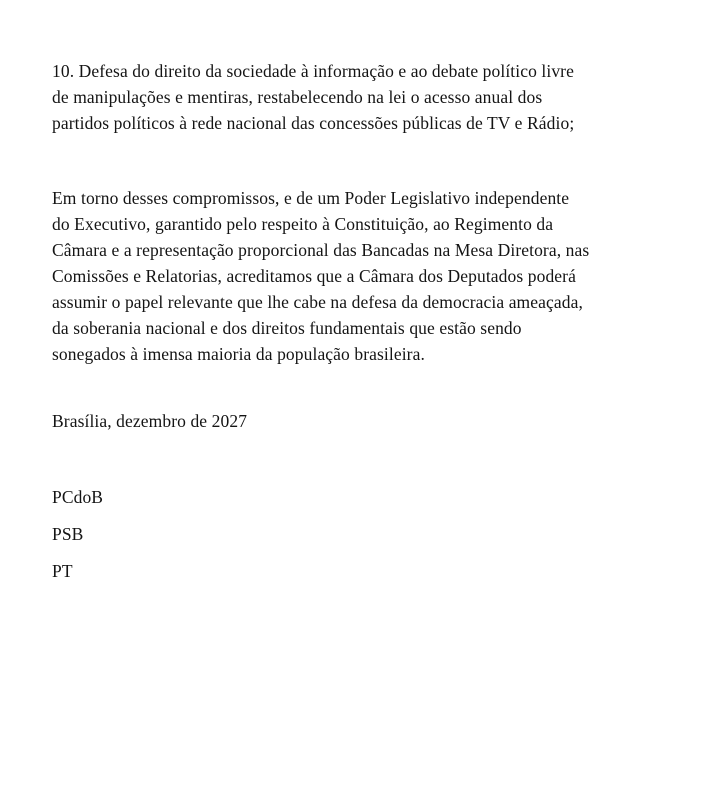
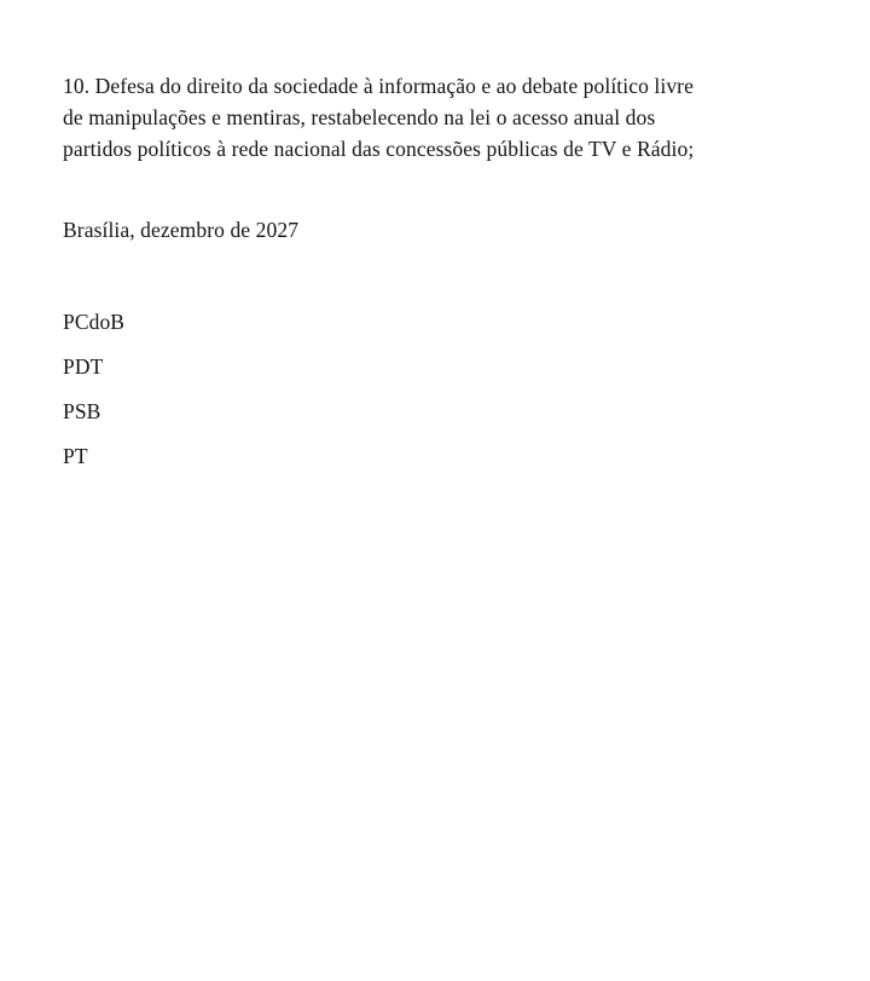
  10. Defesa do direito da sociedade à informação e ao debate político livre
  de manipulações e mentiras, restabelecendo na lei o acesso anual dos
  partidos políticos à rede nacional das concessões públicas de TV e Rádio;
- Em torno desses compromissos, e de um Poder Legislativo independente
- do Executivo, garantido pelo respeito à Constituição, ao Regimento da
- Câmara e a representação proporcional das Bancadas na Mesa Diretora, nas
- Comissões e Relatorias, acreditamos que a Câmara dos Deputados poderá
- assumir o papel relevante que lhe cabe na defesa da democracia ameaçada,
- da soberania nacional e dos direitos fundamentais que estão sendo
- sonegados à imensa maioria da população brasileira.
  Brasília, dezembro de 2027
  PCdoB
+ PDT
  PSB
  PT
